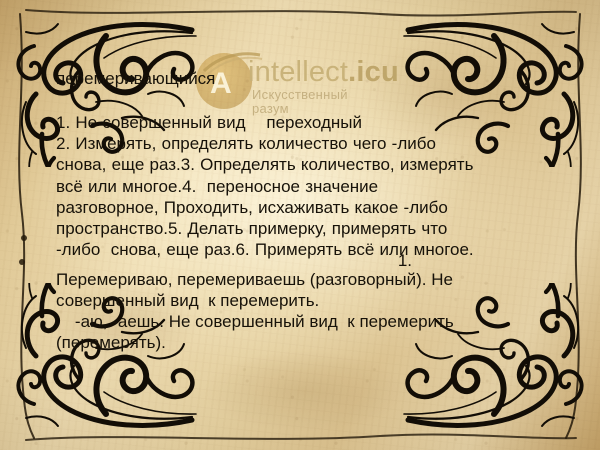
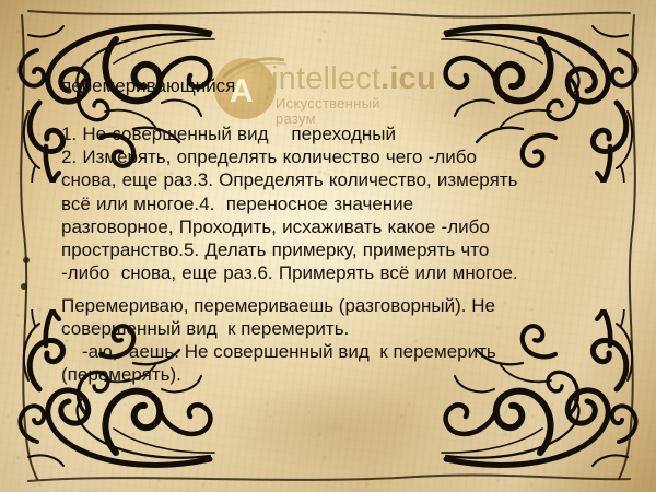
  A
  intellect.icu
  Искусственный разум
  перемеривающийся
  1. Не совершенный вид переходный
  2. Измерять, определять количество чего -либо
  снова, еще раз.3. Определять количество, измерять
  всё или многое.4. переносное значение
  разговорное, Проходить, исхаживать какое -либо
  пространство.5. Делать примерку, примерять что
  -либо снова, еще раз.6. Примерять всё или многое.
- 1.
  Перемериваю, перемериваешь (разговорный). Не
  совершенный вид к перемерить.
  -аю, -аешь. Не совершенный вид к перемерить
  (перемерять).
